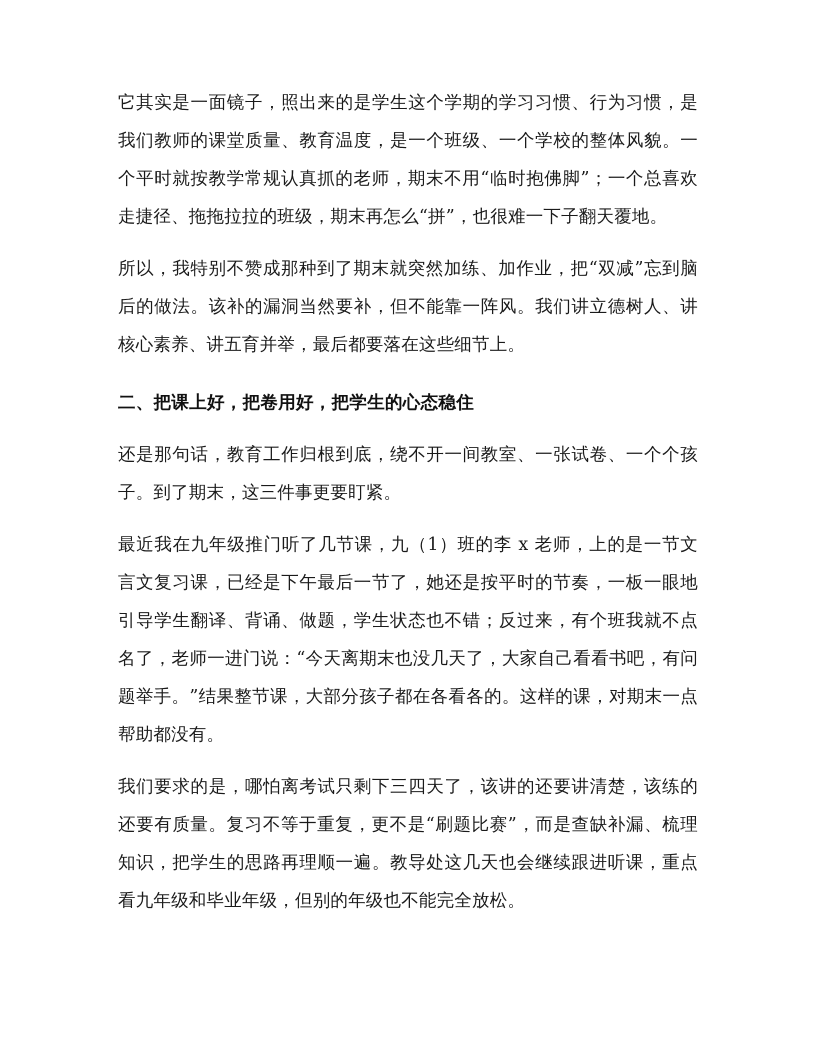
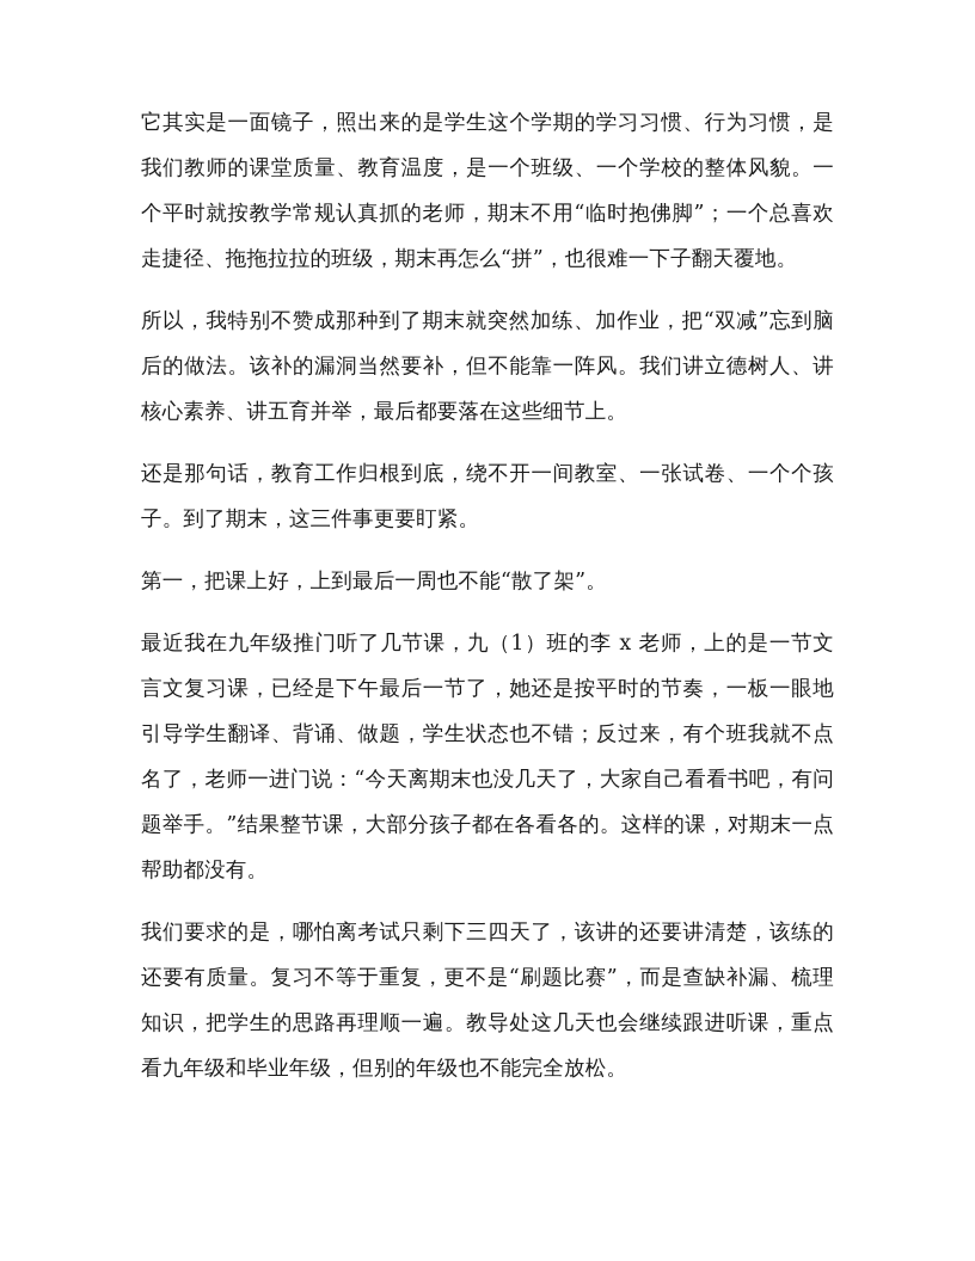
  它其实是一面镜子，照出来的是学生这个学期的学习习惯、行为习惯，是我们教师的课堂质量、教育温度，是一个班级、一个学校的整体风貌。一个平时就按教学常规认真抓的老师，期末不用“临时抱佛脚”；一个总喜欢走捷径、拖拖拉拉的班级，期末再怎么“拼”，也很难一下子翻天覆地。
  所以，我特别不赞成那种到了期末就突然加练、加作业，把“双减”忘到脑后的做法。该补的漏洞当然要补，但不能靠一阵风。我们讲立德树人、讲核心素养、讲五育并举，最后都要落在这些细节上。
- 二、把课上好，把卷用好，把学生的心态稳住
  还是那句话，教育工作归根到底，绕不开一间教室、一张试卷、一个个孩子。到了期末，这三件事更要盯紧。
+ 第一，把课上好，上到最后一周也不能“散了架”。
  最近我在九年级推门听了几节课，九（1）班的李 x 老师，上的是一节文言文复习课，已经是下午最后一节了，她还是按平时的节奏，一板一眼地引导学生翻译、背诵、做题，学生状态也不错；反过来，有个班我就不点名了，老师一进门说：“今天离期末也没几天了，大家自己看看书吧，有问题举手。”结果整节课，大部分孩子都在各看各的。这样的课，对期末一点帮助都没有。
  我们要求的是，哪怕离考试只剩下三四天了，该讲的还要讲清楚，该练的还要有质量。复习不等于重复，更不是“刷题比赛”，而是查缺补漏、梳理知识，把学生的思路再理顺一遍。教导处这几天也会继续跟进听课，重点看九年级和毕业年级，但别的年级也不能完全放松。
